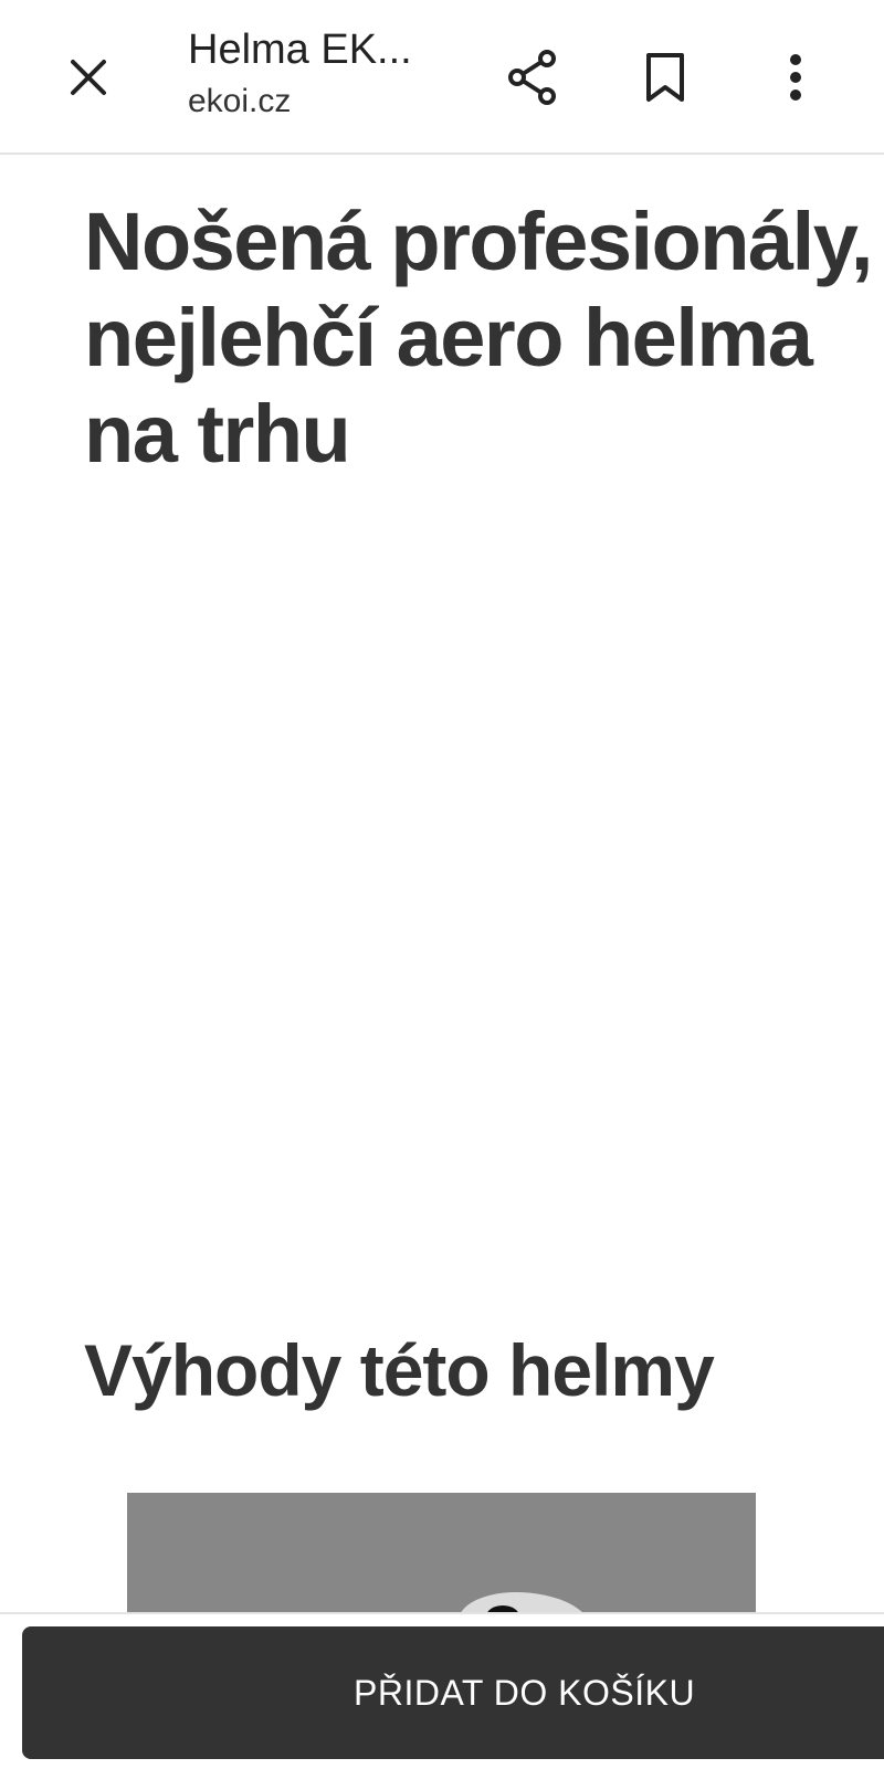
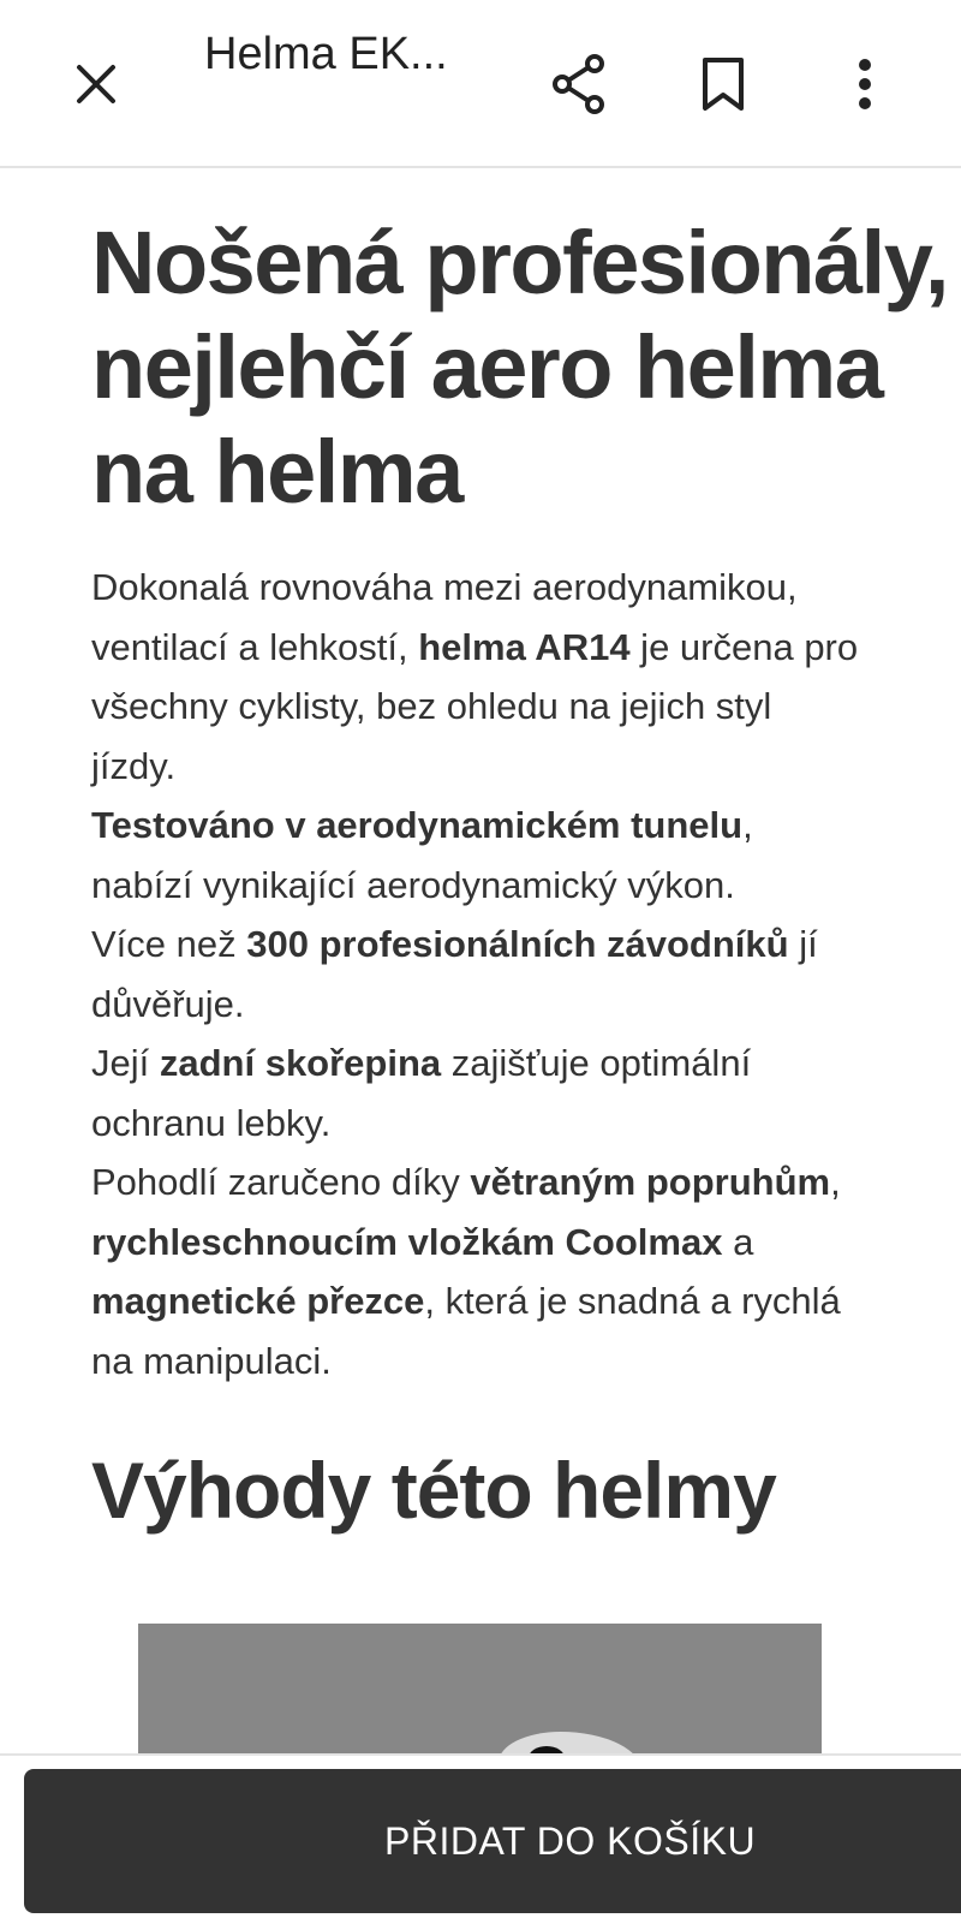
  Helma EK...
- ekoi.cz
- Nošená profesionály, nejlehčí aero helma na trhu
+ Nošená profesionály, nejlehčí aero helma na helma
+ Dokonalá rovnováha mezi aerodynamikou, ventilací a lehkostí, helma AR14 je určena pro všechny cyklisty, bez ohledu na jejich styl jízdy.
+ Testováno v aerodynamickém tunelu, nabízí vynikající aerodynamický výkon.
+ Více než 300 profesionálních závodníků jí důvěřuje.
+ Její zadní skořepina zajišťuje optimální ochranu lebky.
+ Pohodlí zaručeno díky větraným popruhům, rychleschnoucím vložkám Coolmax a magnetické přezce, která je snadná a rychlá na manipulaci.
  Výhody této helmy
  PŘIDAT DO KOŠÍKU
